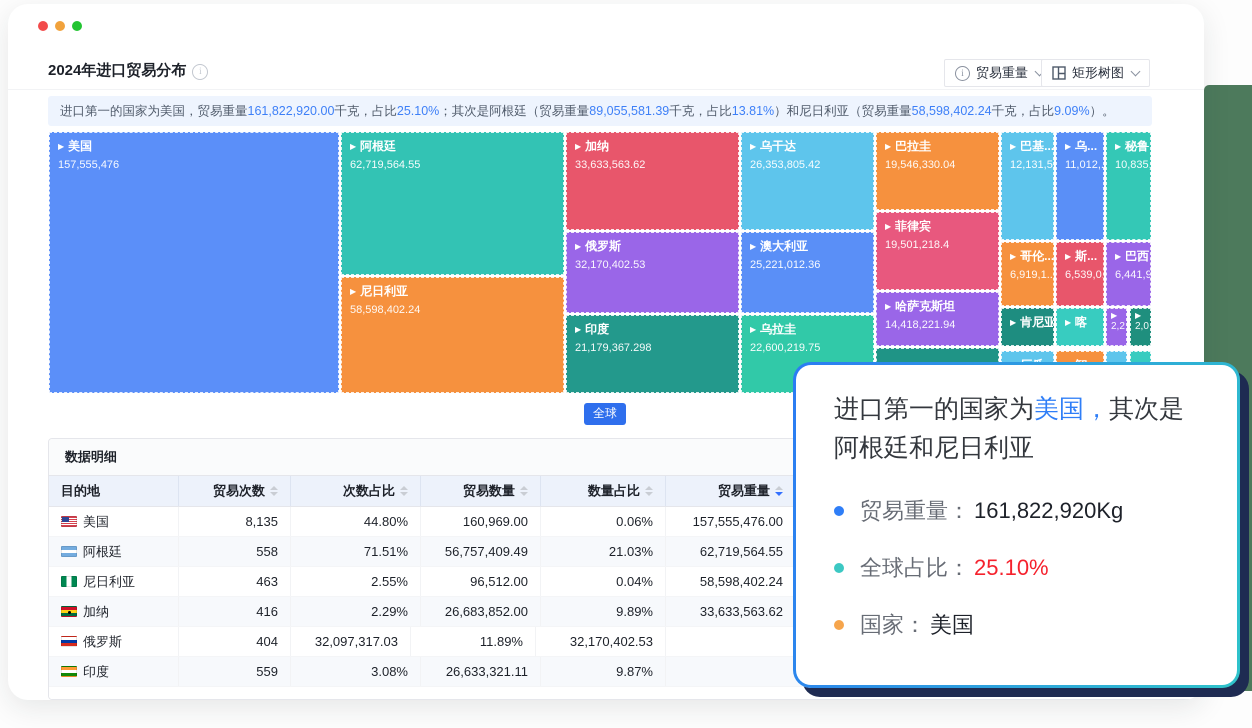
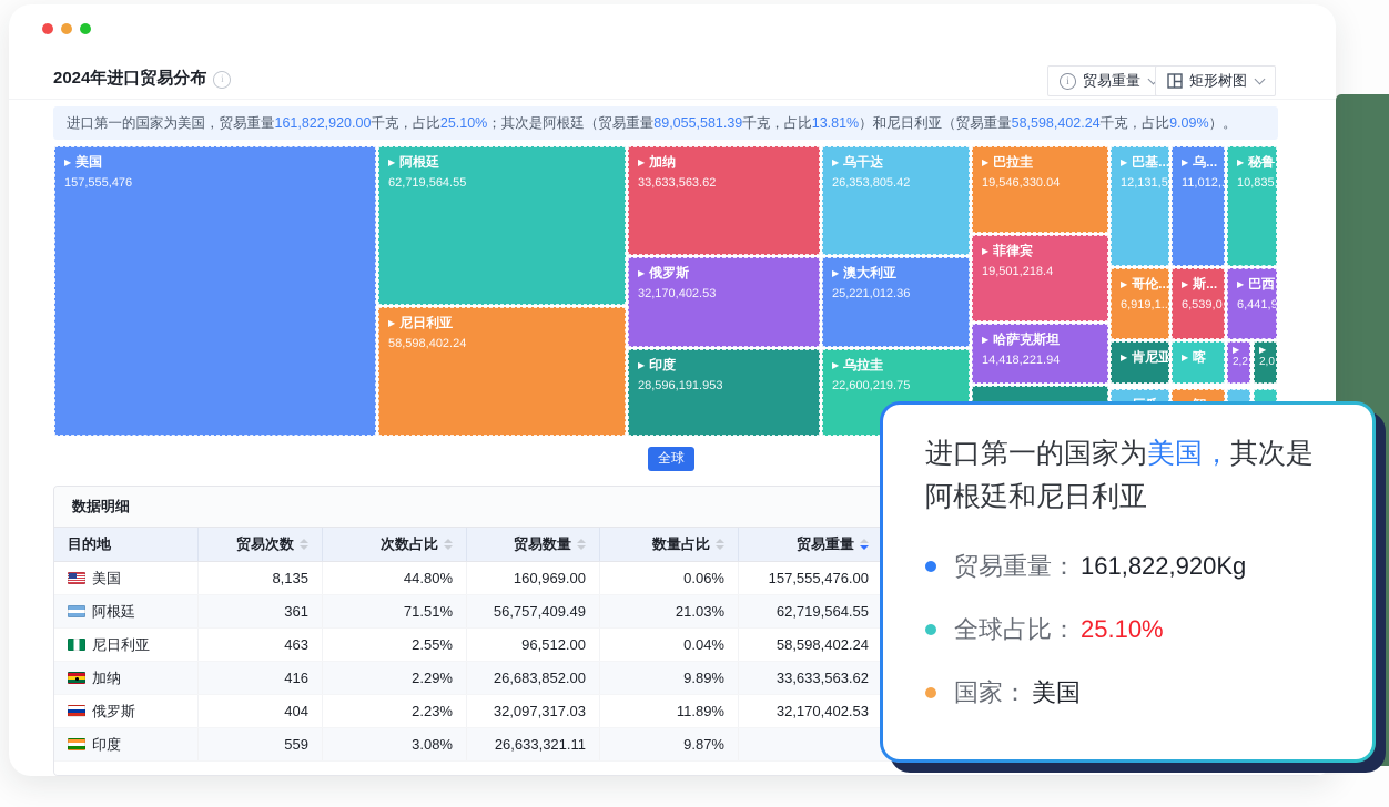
  2024年进口贸易分布
  贸易重量
  矩形树图
  进口第一的国家为美国，贸易重量161,822,920.00千克，占比25.10%；其次是阿根廷（贸易重量89,055,581.39千克，占比13.81%）和尼日利亚（贸易重量58,598,402.24千克，占比9.09%）。
  美国
  157,555,476
  阿根廷
  62,719,564.55
  尼日利亚
  58,598,402.24
  加纳
  33,633,563.62
  俄罗斯
  32,170,402.53
  印度
- 21,179,367.298
+ 28,596,191.953
  乌干达
  26,353,805.42
  澳大利亚
  25,221,012.36
  乌拉圭
  22,600,219.75
  巴拉圭
  19,546,330.04
  菲律宾
  19,501,218.4
  哈萨克斯坦
  14,418,221.94
  巴基...
  12,131,5
  哥伦...
  6,919,1..
  肯尼亚
  乌...
  11,012,.
  斯...
  6,539,0
  喀
  秘鲁
  巴西
  6,441,9
  2,2
  2,0
  全球
  数据明细
  目的地
  贸易次数
  次数占比
  贸易数量
  数量占比
  贸易重量
  美国
  8,135
  44.80%
  160,969.00
  0.06%
  157,555,476.00
  阿根廷
- 558
+ 361
  71.51%
  56,757,409.49
  21.03%
  62,719,564.55
  尼日利亚
  463
  2.55%
  96,512.00
  0.04%
  58,598,402.24
  加纳
  416
  2.29%
  26,683,852.00
  9.89%
  33,633,563.62
  俄罗斯
  404
+ 2.23%
  32,097,317.03
  11.89%
  32,170,402.53
  印度
  559
  3.08%
  26,633,321.11
  9.87%
  进口第一的国家为美国，其次是阿根廷和尼日利亚
  贸易重量：
  161,822,920Kg
  全球占比：
  25.10%
  国家：
  美国
